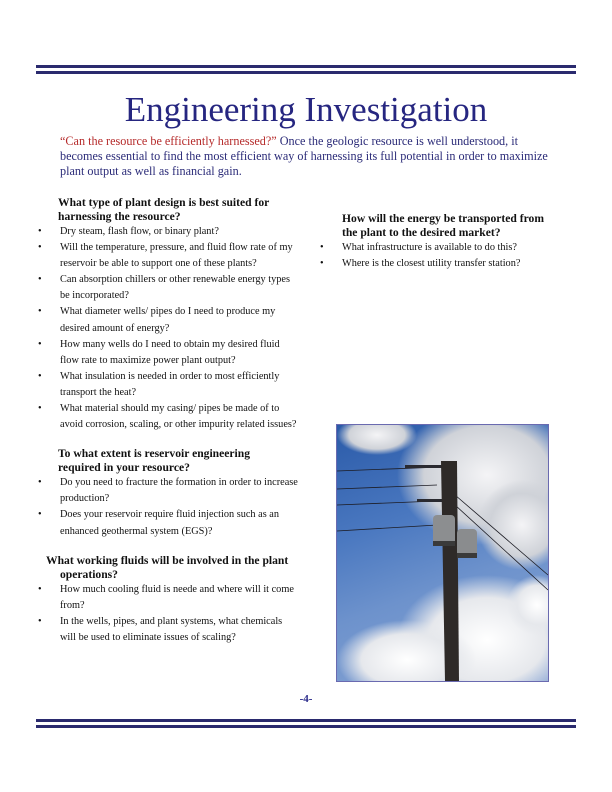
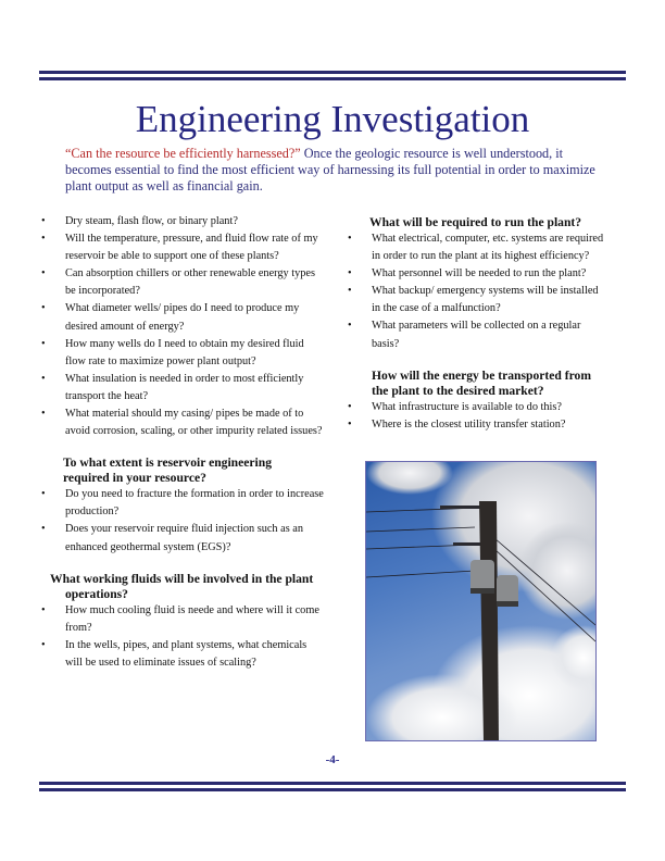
  Engineering Investigation
  “Can the resource be efficiently harnessed?” Once the geologic resource is well understood, it becomes essential to find the most efficient way of harnessing its full potential in order to maximize plant output as well as financial gain.
- What type of plant design is best suited for harnessing the resource?
  Dry steam, flash flow, or binary plant?
  Will the temperature, pressure, and fluid flow rate of my reservoir be able to support one of these plants?
  Can absorption chillers or other renewable energy types be incorporated?
  What diameter wells/ pipes do I need to produce my desired amount of energy?
  How many wells do I need to obtain my desired fluid flow rate to maximize power plant output?
  What insulation is needed in order to most efficiently transport the heat?
  What material should my casing/ pipes be made of to avoid corrosion, scaling, or other impurity related issues?
  To what extent is reservoir engineering required in your resource?
  Do you need to fracture the formation in order to increase production?
  Does your reservoir require fluid injection such as an enhanced geothermal system (EGS)?
  What working fluids will be involved in the plant operations?
  How much cooling fluid is neede and where will it come from?
  In the wells, pipes, and plant systems, what chemicals will be used to eliminate issues of scaling?
+ What will be required to run the plant?
+ What electrical, computer, etc. systems are required in order to run the plant at its highest efficiency?
+ What personnel will be needed to run the plant?
+ What backup/ emergency systems will be installed in the case of a malfunction?
+ What parameters will be collected on a regular basis?
  How will the energy be transported from the plant to the desired market?
  What infrastructure is available to do this?
  Where is the closest utility transfer station?
  -4-
